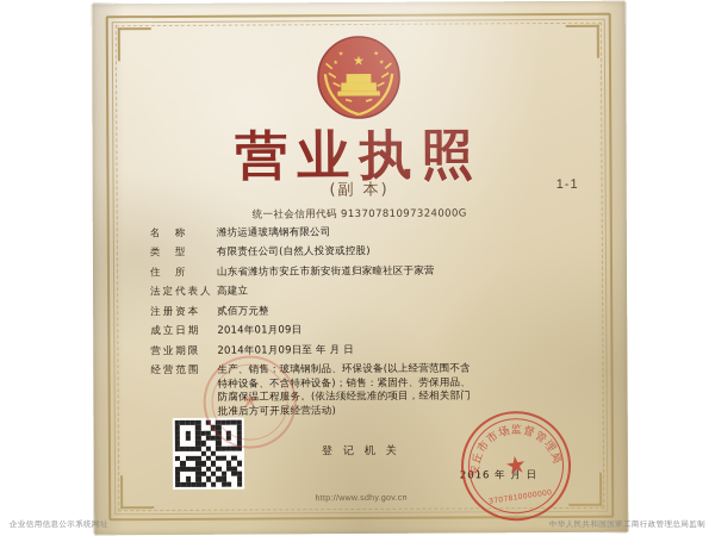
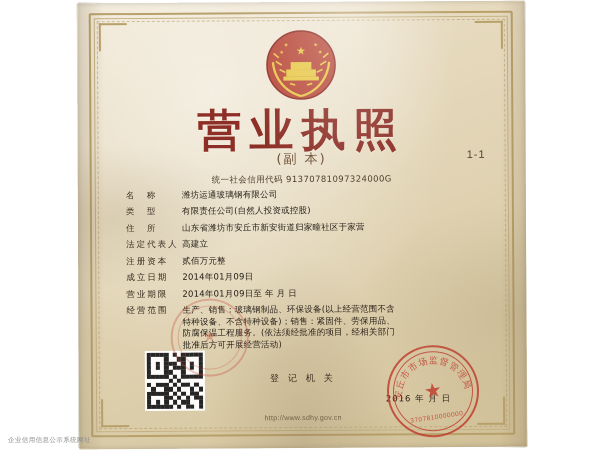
  企业信用信息公示系统网址
- 中华人民共和国国家工商行政管理总局监制
